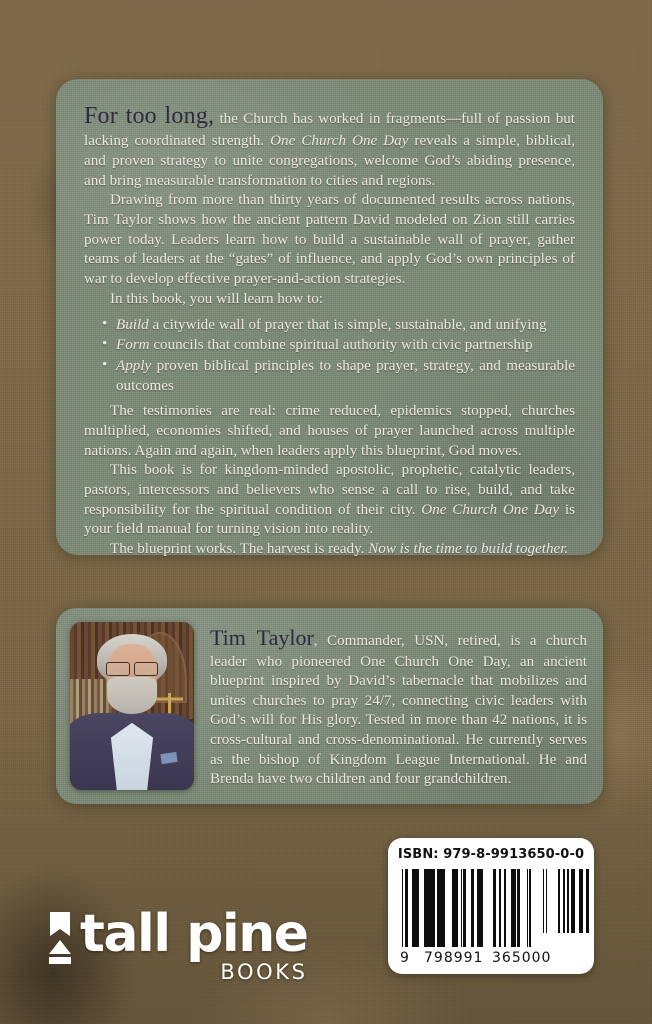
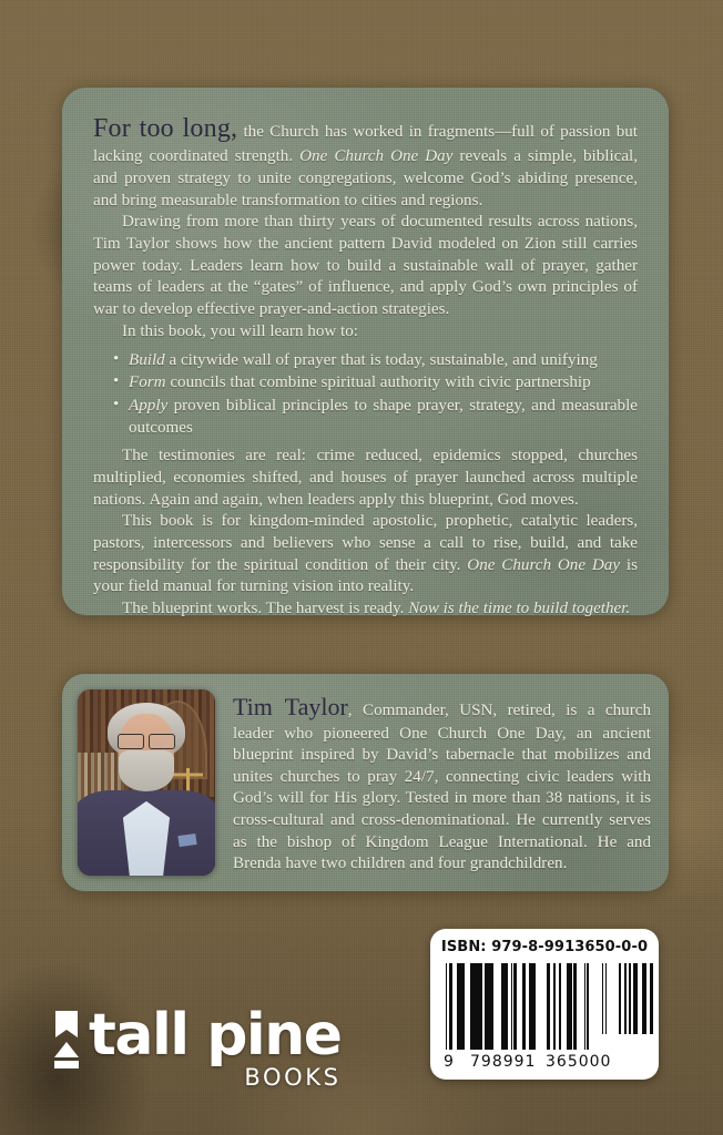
  For too long, the Church has worked in fragments—full of passion but lacking coordinated strength. One Church One Day reveals a simple, biblical, and proven strategy to unite congregations, welcome God’s abiding presence, and bring measurable transformation to cities and regions.
  Drawing from more than thirty years of documented results across nations, Tim Taylor shows how the ancient pattern David modeled on Zion still carries power today. Leaders learn how to build a sustainable wall of prayer, gather teams of leaders at the “gates” of influence, and apply God’s own principles of war to develop effective prayer-and-action strategies.
  In this book, you will learn how to:
- Build a citywide wall of prayer that is simple, sustainable, and unifying
+ Build a citywide wall of prayer that is today, sustainable, and unifying
  Form councils that combine spiritual authority with civic partnership
  Apply proven biblical principles to shape prayer, strategy, and measurable outcomes
  The testimonies are real: crime reduced, epidemics stopped, churches multiplied, economies shifted, and houses of prayer launched across multiple nations. Again and again, when leaders apply this blueprint, God moves.
  This book is for kingdom-minded apostolic, prophetic, catalytic leaders, pastors, intercessors and believers who sense a call to rise, build, and take responsibility for the spiritual condition of their city. One Church One Day is your field manual for turning vision into reality.
  The blueprint works. The harvest is ready. Now is the time to build together.
- Tim Taylor, Commander, USN, retired, is a church leader who pioneered One Church One Day, an ancient blueprint inspired by David’s tabernacle that mobilizes and unites churches to pray 24/7, connecting civic leaders with God’s will for His glory. Tested in more than 42 nations, it is cross-cultural and cross-denominational. He currently serves as the bishop of Kingdom League International. He and Brenda have two children and four grandchildren.
+ Tim Taylor, Commander, USN, retired, is a church leader who pioneered One Church One Day, an ancient blueprint inspired by David’s tabernacle that mobilizes and unites churches to pray 24/7, connecting civic leaders with God’s will for His glory. Tested in more than 38 nations, it is cross-cultural and cross-denominational. He currently serves as the bishop of Kingdom League International. He and Brenda have two children and four grandchildren.
  tall pine
  BOOKS
  ISBN: 979-8-9913650-0-0
  9
  798991
  365000
